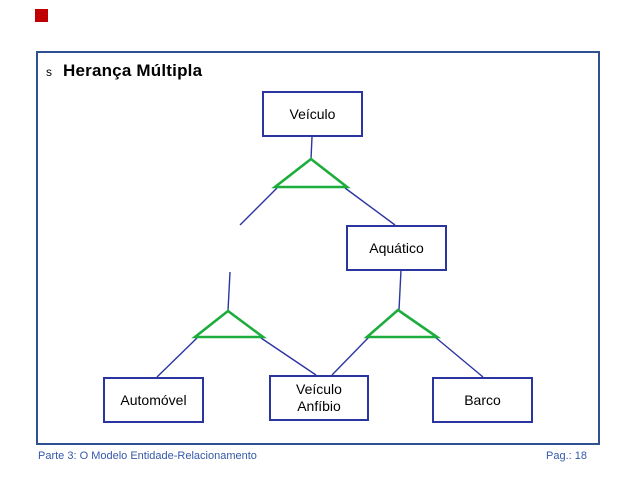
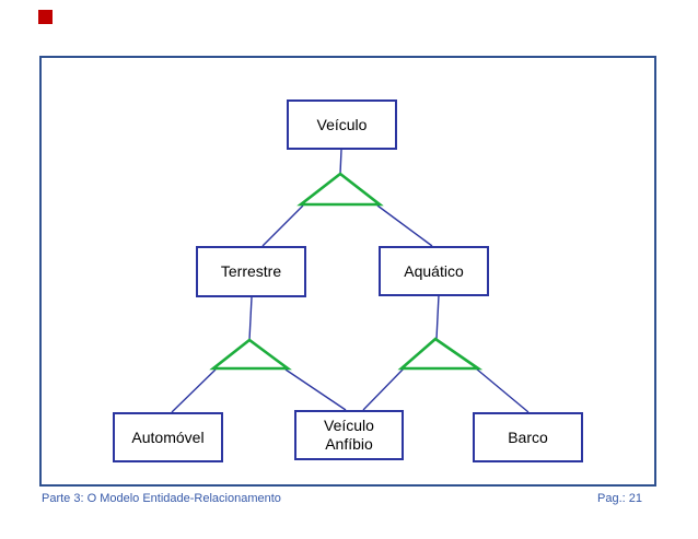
- s
- Herança Múltipla
  Veículo
+ Terrestre
  Aquático
  Automóvel
  Veículo Anfíbio
  Barco
  Parte 3: O Modelo Entidade-Relacionamento
- Pag.: 18
+ Pag.: 21
